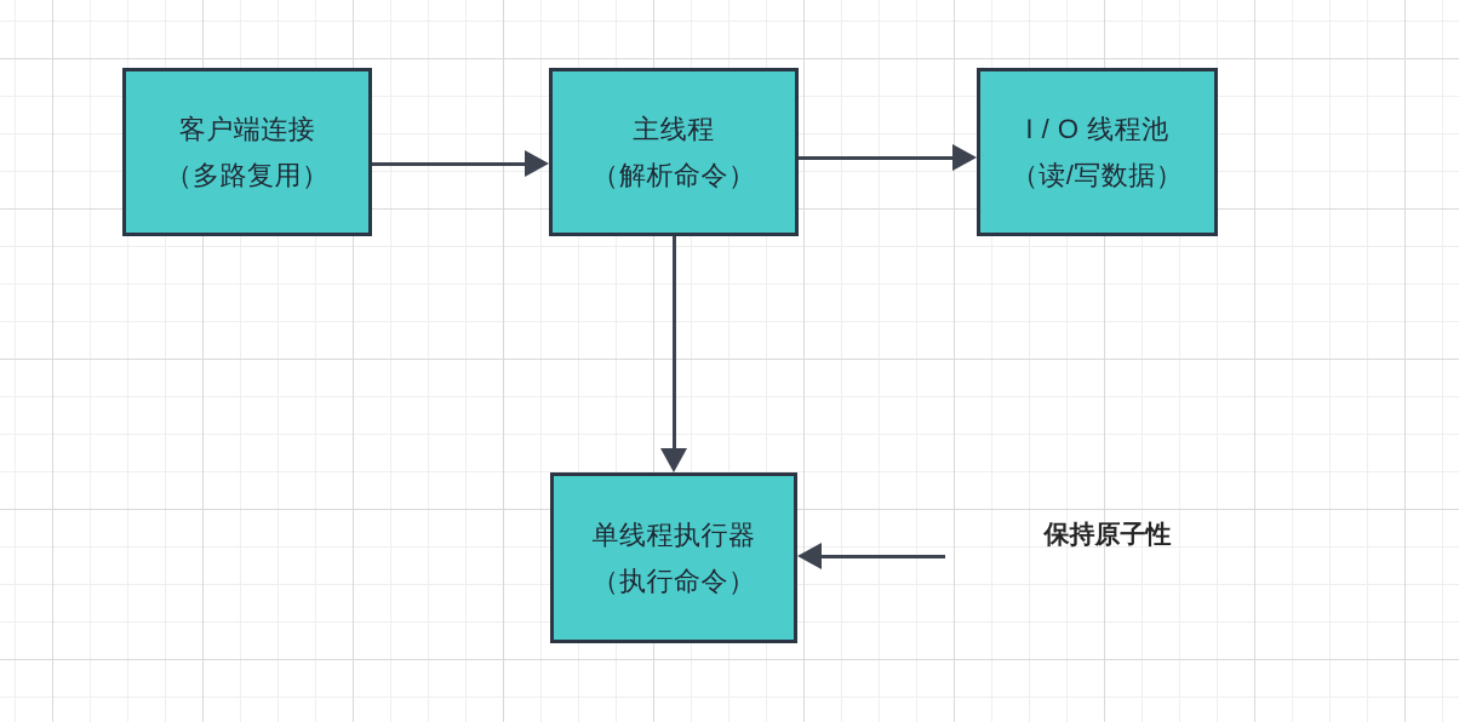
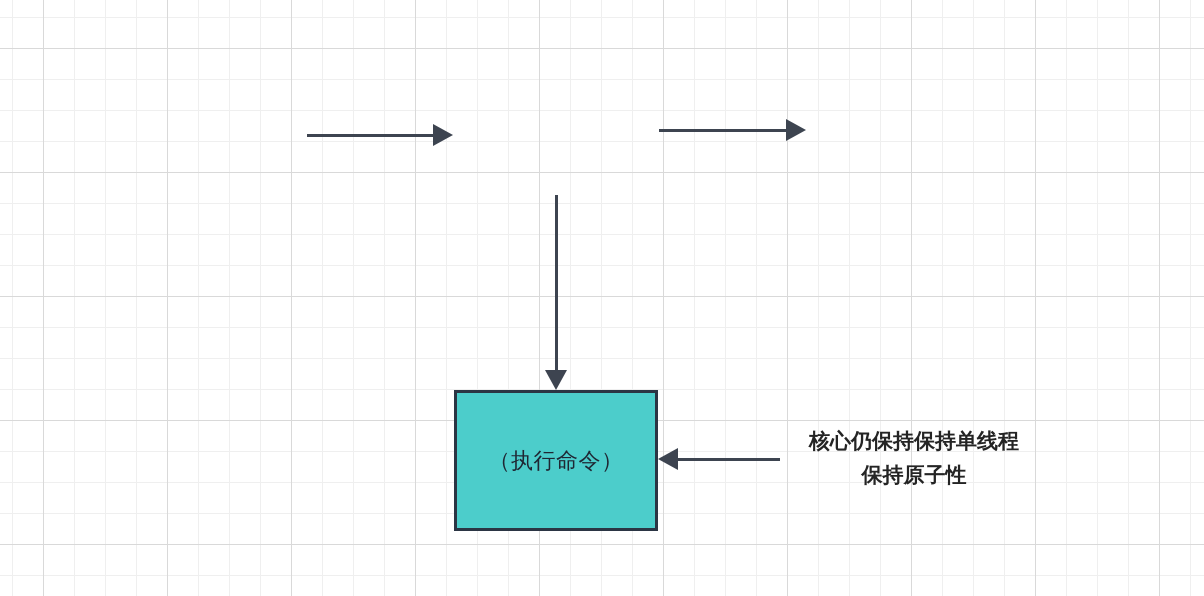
- 客户端连接
- （多路复用）
- 主线程
- （解析命令）
- I / O 线程池
- （读/写数据）
- 单线程执行器
  （执行命令）
+ 核心仍保持保持单线程
  保持原子性
